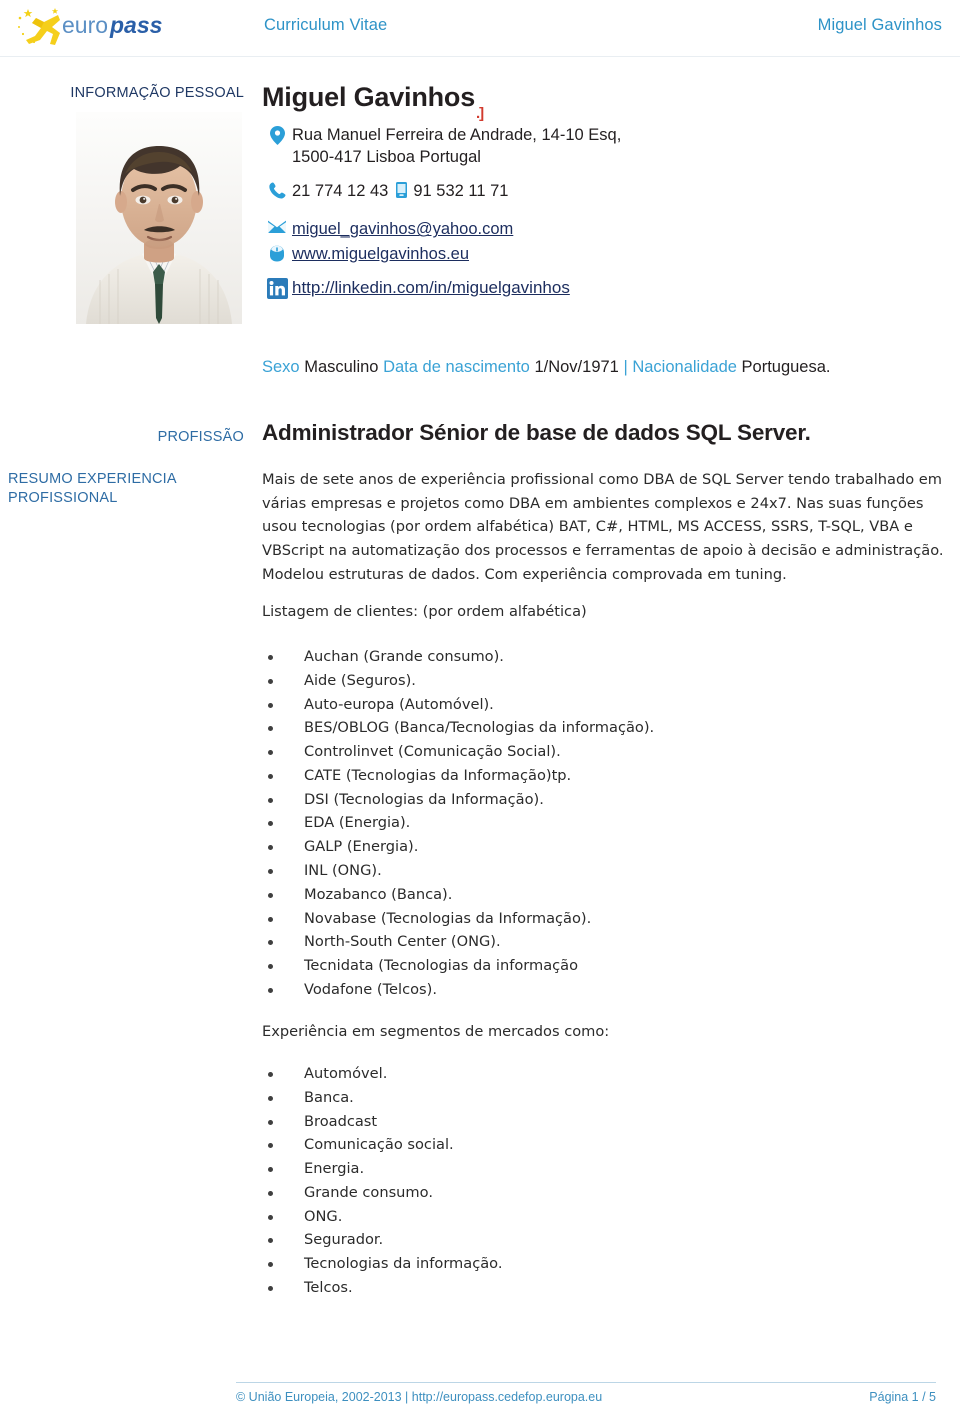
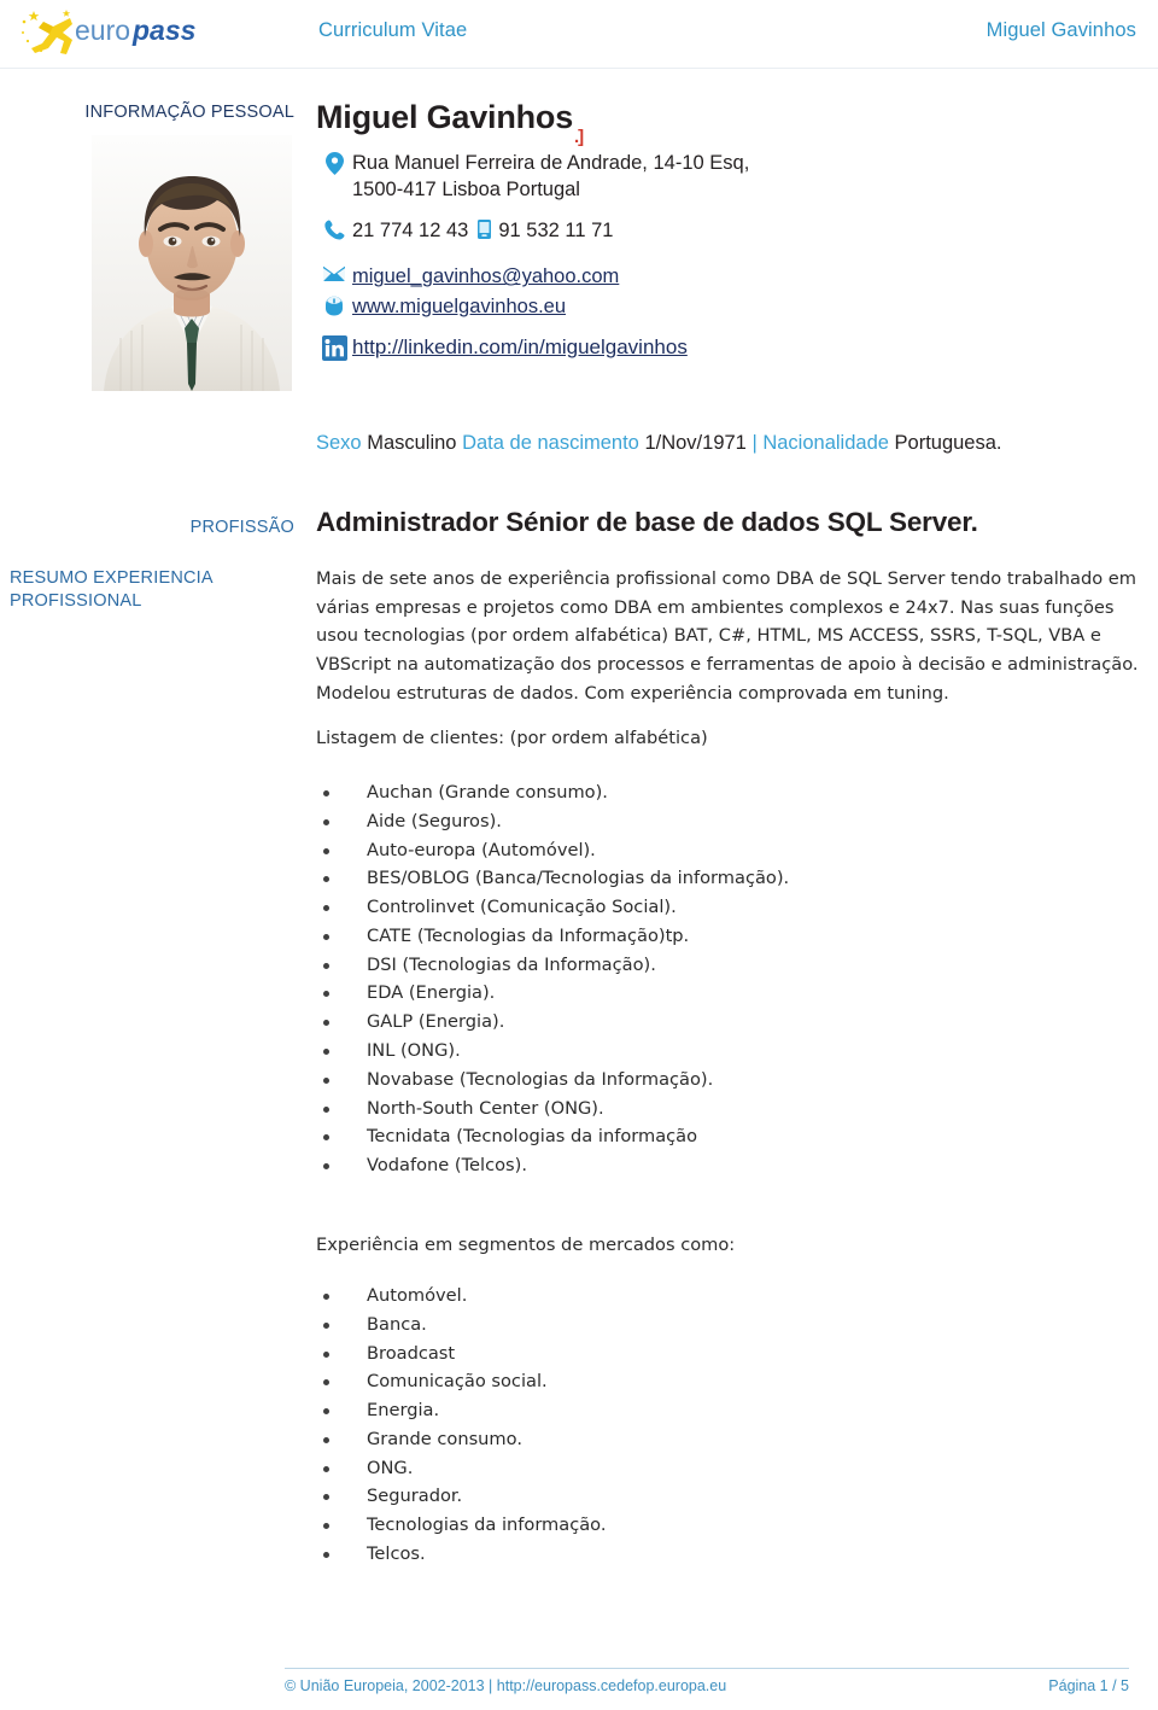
  euro
  pass
  Curriculum Vitae
  Miguel Gavinhos
  INFORMAÇÃO PESSOAL
  PROFISSÃO
  RESUMO EXPERIENCIA PROFISSIONAL
  Miguel Gavinhos
  .]
  Rua Manuel Ferreira de Andrade, 14-10 Esq,
  1500-417 Lisboa Portugal
  21 774 12 43 91 532 11 71
  miguel_gavinhos@yahoo.com
  www.miguelgavinhos.eu
  http://linkedin.com/in/miguelgavinhos
  Sexo Masculino Data de nascimento 1/Nov/1971 | Nacionalidade Portuguesa.
  Administrador Sénior de base de dados SQL Server.
  Mais de sete anos de experiência profissional como DBA de SQL Server tendo trabalhado em várias empresas e projetos como DBA em ambientes complexos e 24x7. Nas suas funções usou tecnologias (por ordem alfabética) BAT, C#, HTML, MS ACCESS, SSRS, T-SQL, VBA e VBScript na automatização dos processos e ferramentas de apoio à decisão e administração. Modelou estruturas de dados. Com experiência comprovada em tuning.
  Listagem de clientes: (por ordem alfabética)
  Auchan (Grande consumo).
  Aide (Seguros).
  Auto-europa (Automóvel).
  BES/OBLOG (Banca/Tecnologias da informação).
  Controlinvet (Comunicação Social).
  CATE (Tecnologias da Informação)tp.
  DSI (Tecnologias da Informação).
  EDA (Energia).
  GALP (Energia).
  INL (ONG).
- Mozabanco (Banca).
  Novabase (Tecnologias da Informação).
  North-South Center (ONG).
  Tecnidata (Tecnologias da informação
  Vodafone (Telcos).
  Experiência em segmentos de mercados como:
  Automóvel.
  Banca.
  Broadcast
  Comunicação social.
  Energia.
  Grande consumo.
  ONG.
  Segurador.
  Tecnologias da informação.
  Telcos.
  © União Europeia, 2002-2013 | http://europass.cedefop.europa.eu
  Página 1 / 5
